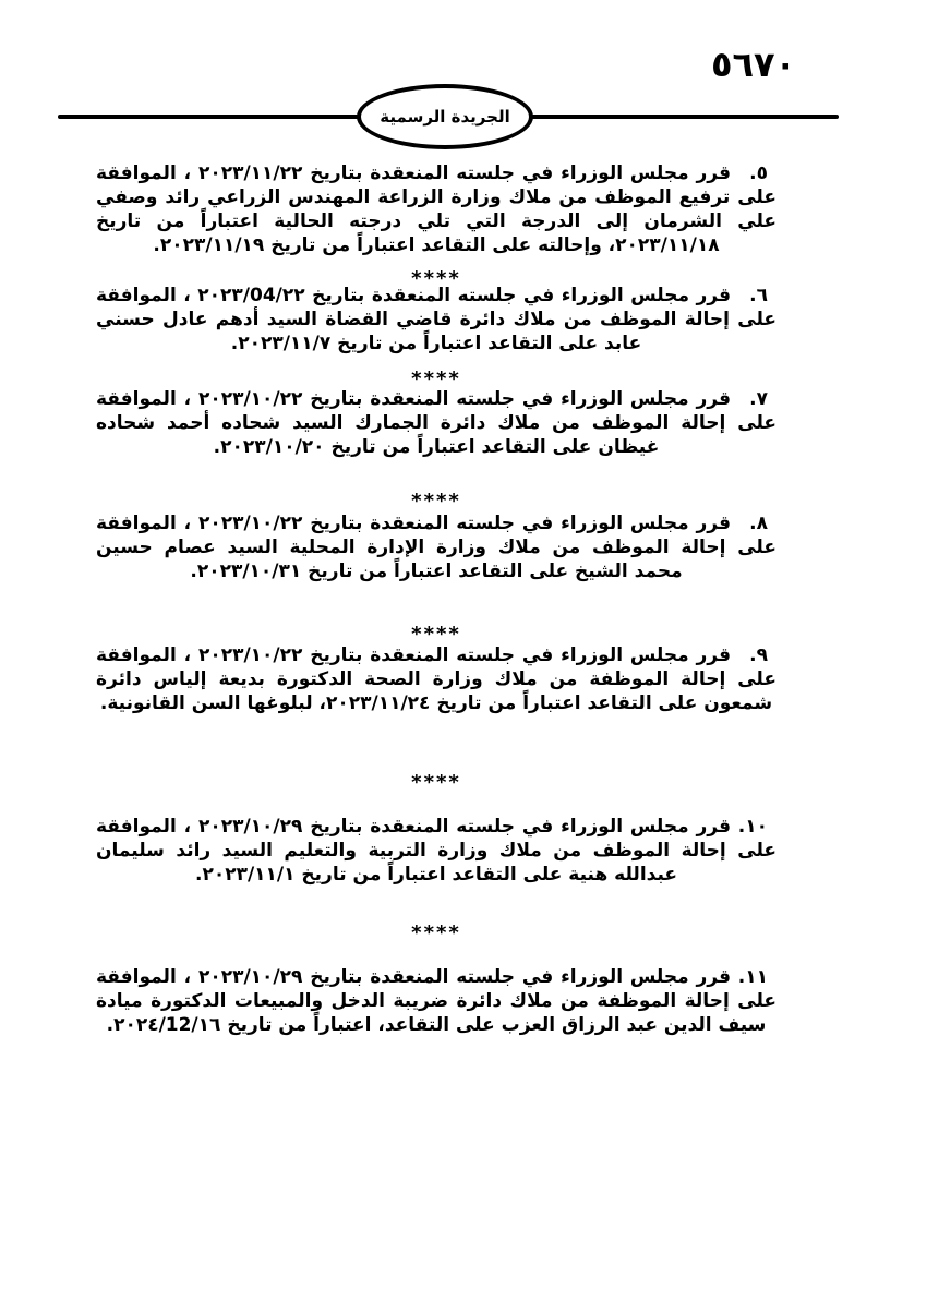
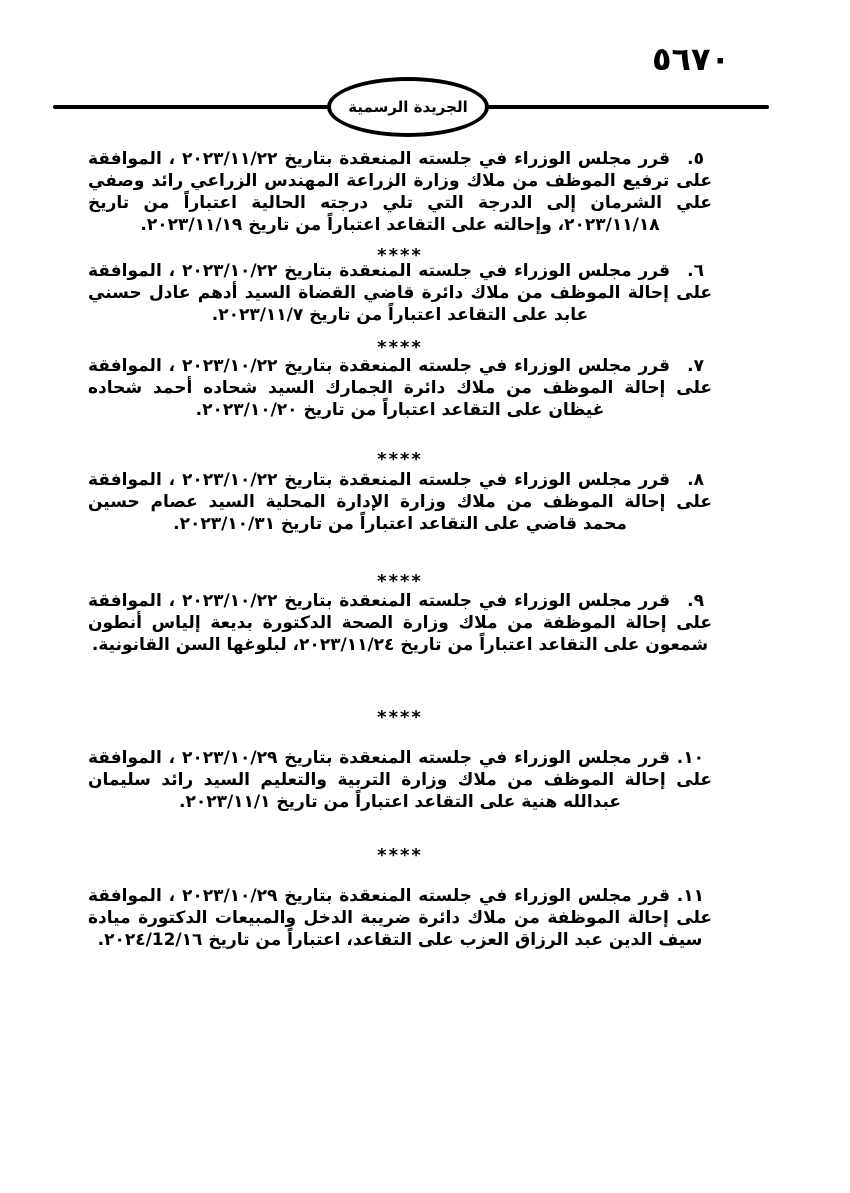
  ٥٦٧٠
  الجريدة الرسمية
  ٥.
  قرر مجلس الوزراء في جلسته المنعقدة بتاريخ ٢٠٢٣/١١/٢٢ ، الموافقة على ترفيع الموظف من ملاك وزارة الزراعة المهندس الزراعي رائد وصفي علي الشرمان إلى الدرجة التي تلي درجته الحالية اعتباراً من تاريخ ٢٠٢٣/١١/١٨، وإحالته على التقاعد اعتباراً من تاريخ ٢٠٢٣/١١/١٩.
  ****
  ٦.
- قرر مجلس الوزراء في جلسته المنعقدة بتاريخ ٢٠٢٣/04/٢٢ ، الموافقة على إحالة الموظف من ملاك دائرة قاضي القضاة السيد أدهم عادل حسني عابد على التقاعد اعتباراً من تاريخ ٢٠٢٣/١١/٧.
+ قرر مجلس الوزراء في جلسته المنعقدة بتاريخ ٢٠٢٣/١٠/٢٢ ، الموافقة على إحالة الموظف من ملاك دائرة قاضي القضاة السيد أدهم عادل حسني عابد على التقاعد اعتباراً من تاريخ ٢٠٢٣/١١/٧.
  ****
  ٧.
  قرر مجلس الوزراء في جلسته المنعقدة بتاريخ ٢٠٢٣/١٠/٢٢ ، الموافقة على إحالة الموظف من ملاك دائرة الجمارك السيد شحاده أحمد شحاده غيظان على التقاعد اعتباراً من تاريخ ٢٠٢٣/١٠/٢٠.
  ****
  ٨.
- قرر مجلس الوزراء في جلسته المنعقدة بتاريخ ٢٠٢٣/١٠/٢٢ ، الموافقة على إحالة الموظف من ملاك وزارة الإدارة المحلية السيد عصام حسين محمد الشيخ على التقاعد اعتباراً من تاريخ ٢٠٢٣/١٠/٣١.
+ قرر مجلس الوزراء في جلسته المنعقدة بتاريخ ٢٠٢٣/١٠/٢٢ ، الموافقة على إحالة الموظف من ملاك وزارة الإدارة المحلية السيد عصام حسين محمد قاضي على التقاعد اعتباراً من تاريخ ٢٠٢٣/١٠/٣١.
  ****
  ٩.
- قرر مجلس الوزراء في جلسته المنعقدة بتاريخ ٢٠٢٣/١٠/٢٢ ، الموافقة على إحالة الموظفة من ملاك وزارة الصحة الدكتورة بديعة إلياس دائرة شمعون على التقاعد اعتباراً من تاريخ ٢٠٢٣/١١/٢٤، لبلوغها السن القانونية.
+ قرر مجلس الوزراء في جلسته المنعقدة بتاريخ ٢٠٢٣/١٠/٢٢ ، الموافقة على إحالة الموظفة من ملاك وزارة الصحة الدكتورة بديعة إلياس أنطون شمعون على التقاعد اعتباراً من تاريخ ٢٠٢٣/١١/٢٤، لبلوغها السن القانونية.
  ****
  ١٠.
  قرر مجلس الوزراء في جلسته المنعقدة بتاريخ ٢٠٢٣/١٠/٢٩ ، الموافقة على إحالة الموظف من ملاك وزارة التربية والتعليم السيد رائد سليمان عبدالله هنية على التقاعد اعتباراً من تاريخ ٢٠٢٣/١١/١.
  ****
  ١١.
  قرر مجلس الوزراء في جلسته المنعقدة بتاريخ ٢٠٢٣/١٠/٢٩ ، الموافقة على إحالة الموظفة من ملاك دائرة ضريبة الدخل والمبيعات الدكتورة ميادة سيف الدين عبد الرزاق العزب على التقاعد، اعتباراً من تاريخ ٢٠٢٤/12/١٦.
